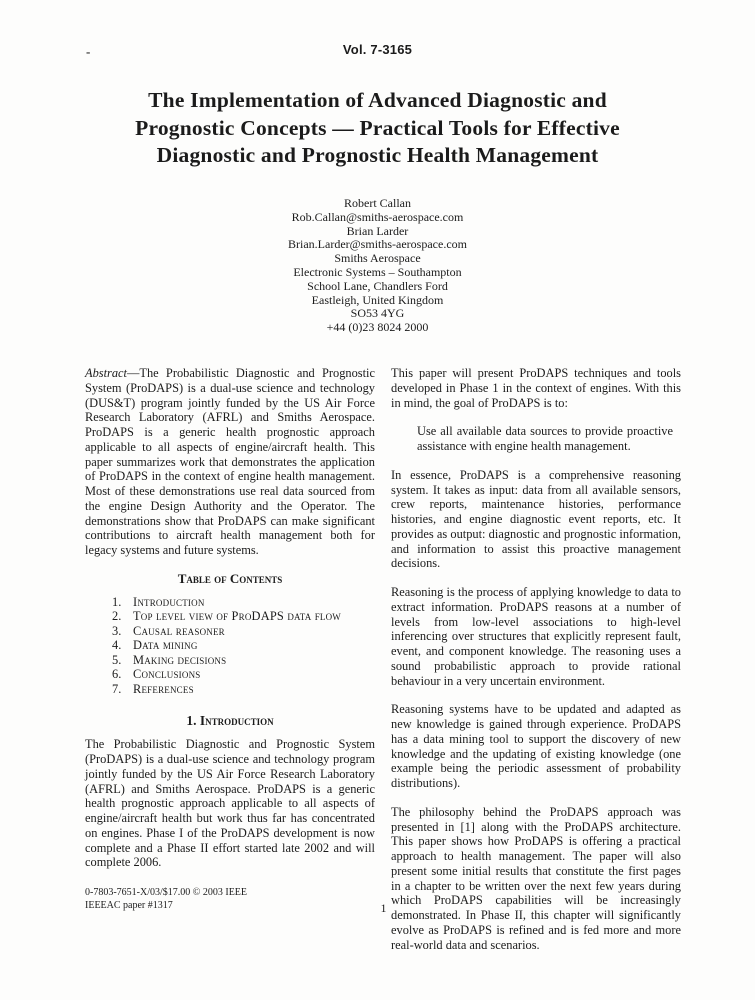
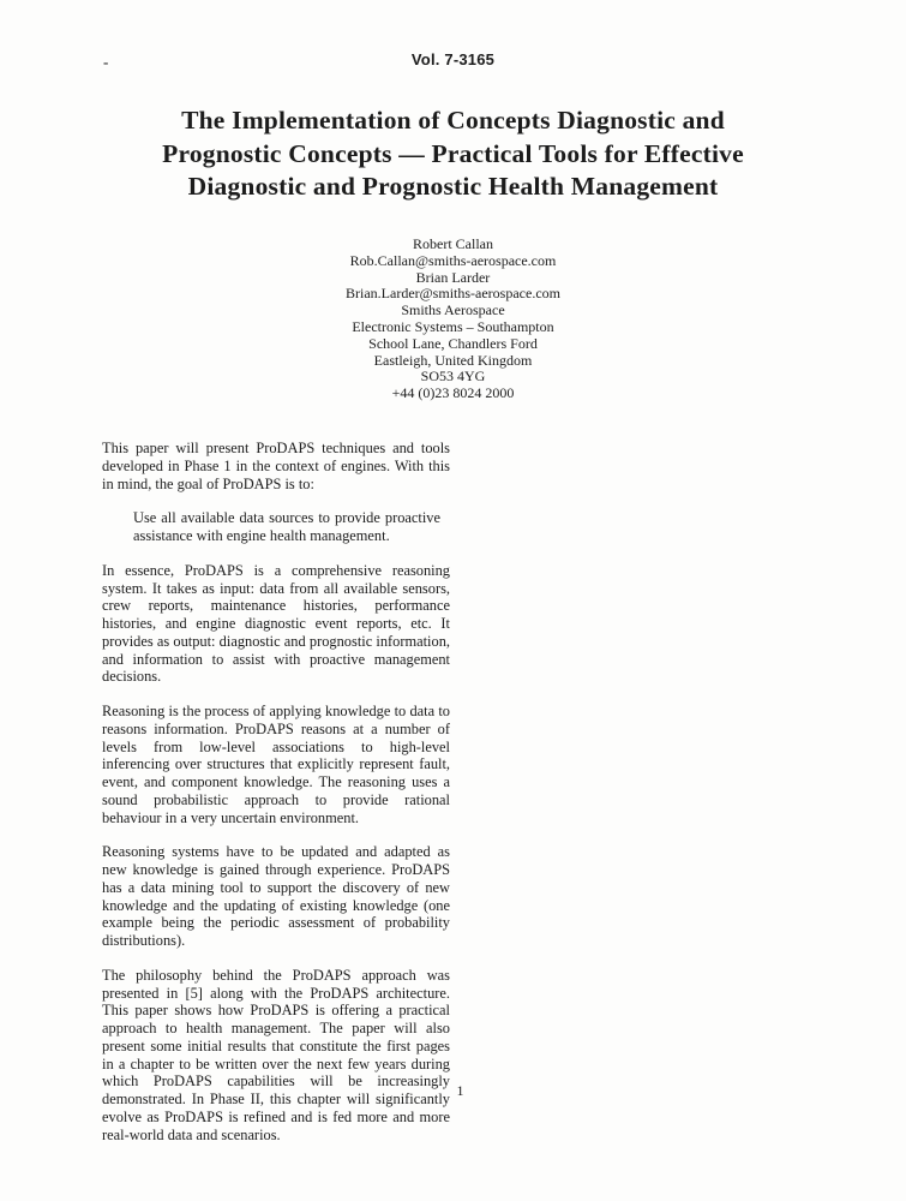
  -
  Vol. 7-3165
- The Implementation of Advanced Diagnostic and
+ The Implementation of Concepts Diagnostic and
  Prognostic Concepts — Practical Tools for Effective
  Diagnostic and Prognostic Health Management
  Robert Callan
  Rob.Callan@smiths-aerospace.com
  Brian Larder
  Brian.Larder@smiths-aerospace.com
  Smiths Aerospace
  Electronic Systems – Southampton
  School Lane, Chandlers Ford
  Eastleigh, United Kingdom
  SO53 4YG
  +44 (0)23 8024 2000
- Abstract—The Probabilistic Diagnostic and Prognostic System (ProDAPS) is a dual-use science and technology (DUS&T) program jointly funded by the US Air Force Research Laboratory (AFRL) and Smiths Aerospace. ProDAPS is a generic health prognostic approach applicable to all aspects of engine/aircraft health. This paper summarizes work that demonstrates the application of ProDAPS in the context of engine health management. Most of these demonstrations use real data sourced from the engine Design Authority and the Operator. The demonstrations show that ProDAPS can make significant contributions to aircraft health management both for legacy systems and future systems.
- Table of Contents
- 1.
- Introduction
- 2.
- Top level view of ProDAPS data flow
- 3.
- Causal reasoner
- 4.
- Data mining
- 5.
- Making decisions
- 6.
- Conclusions
- 7.
- References
- 1. Introduction
- The Probabilistic Diagnostic and Prognostic System (ProDAPS) is a dual-use science and technology program jointly funded by the US Air Force Research Laboratory (AFRL) and Smiths Aerospace. ProDAPS is a generic health prognostic approach applicable to all aspects of engine/aircraft health but work thus far has concentrated on engines. Phase I of the ProDAPS development is now complete and a Phase II effort started late 2002 and will complete 2006.
- 0-7803-7651-X/03/$17.00 © 2003 IEEE
- IEEEAC paper #1317
  This paper will present ProDAPS techniques and tools developed in Phase 1 in the context of engines. With this in mind, the goal of ProDAPS is to:
  Use all available data sources to provide proactive assistance with engine health management.
- In essence, ProDAPS is a comprehensive reasoning system. It takes as input: data from all available sensors, crew reports, maintenance histories, performance histories, and engine diagnostic event reports, etc. It provides as output: diagnostic and prognostic information, and information to assist this proactive management decisions.
+ In essence, ProDAPS is a comprehensive reasoning system. It takes as input: data from all available sensors, crew reports, maintenance histories, performance histories, and engine diagnostic event reports, etc. It provides as output: diagnostic and prognostic information, and information to assist with proactive management decisions.
- Reasoning is the process of applying knowledge to data to extract information. ProDAPS reasons at a number of levels from low-level associations to high-level inferencing over structures that explicitly represent fault, event, and component knowledge. The reasoning uses a sound probabilistic approach to provide rational behaviour in a very uncertain environment.
+ Reasoning is the process of applying knowledge to data to reasons information. ProDAPS reasons at a number of levels from low-level associations to high-level inferencing over structures that explicitly represent fault, event, and component knowledge. The reasoning uses a sound probabilistic approach to provide rational behaviour in a very uncertain environment.
  Reasoning systems have to be updated and adapted as new knowledge is gained through experience. ProDAPS has a data mining tool to support the discovery of new knowledge and the updating of existing knowledge (one example being the periodic assessment of probability distributions).
- The philosophy behind the ProDAPS approach was presented in [1] along with the ProDAPS architecture. This paper shows how ProDAPS is offering a practical approach to health management. The paper will also present some initial results that constitute the first pages in a chapter to be written over the next few years during which ProDAPS capabilities will be increasingly demonstrated. In Phase II, this chapter will significantly evolve as ProDAPS is refined and is fed more and more real-world data and scenarios.
+ The philosophy behind the ProDAPS approach was presented in [5] along with the ProDAPS architecture. This paper shows how ProDAPS is offering a practical approach to health management. The paper will also present some initial results that constitute the first pages in a chapter to be written over the next few years during which ProDAPS capabilities will be increasingly demonstrated. In Phase II, this chapter will significantly evolve as ProDAPS is refined and is fed more and more real-world data and scenarios.
  1
